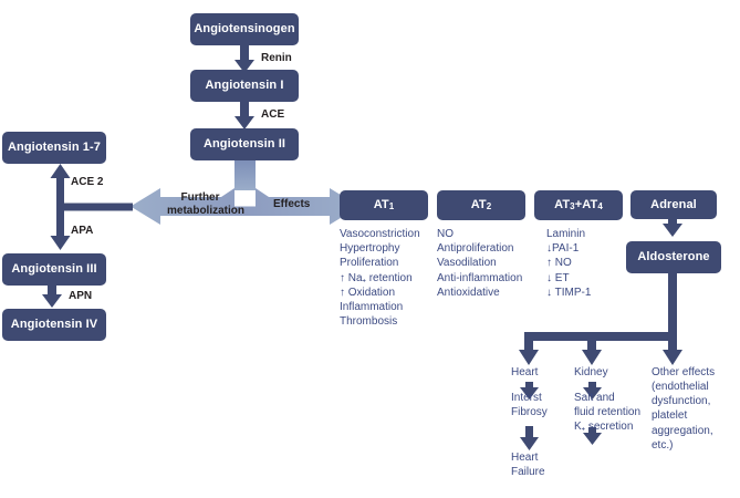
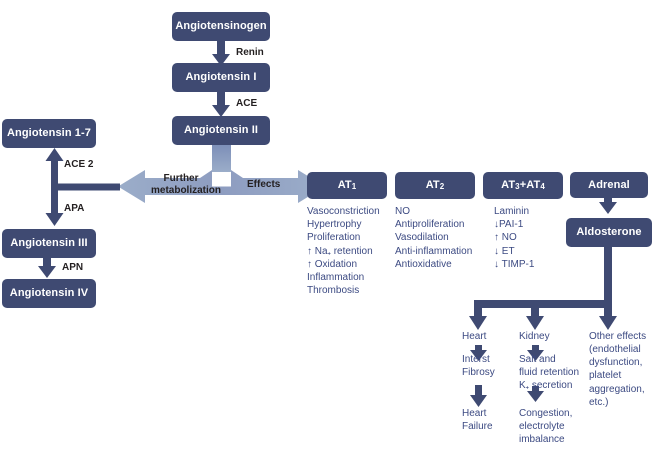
  Angiotensinogen
  Angiotensin I
  Angiotensin II
  Angiotensin 1-7
  Angiotensin III
  Angiotensin IV
  AT
  1
  AT
  2
  AT
  3
  +AT
  4
  Adrenal
  Aldosterone
  Renin
  ACE
  ACE 2
  APA
  APN
  Further
  metabolization
  Effects
  Vasoconstriction
  Hypertrophy
  Proliferation
  ↑ Na₊ retention
  ↑ Oxidation
  Inflammation
  Thrombosis
  NO
  Antiproliferation
  Vasodilation
  Anti-inflammation
  Antioxidative
  Laminin
  ↓PAI-1
  ↑ NO
  ↓ ET
  ↓ TIMP-1
  Heart
  Interst
  Fibrosy
  Heart
  Failure
  Kidney
  Salt and
  fluid retention
  K₊ secretion
+ Congestion,
+ electrolyte
+ imbalance
  Other effects
  (endothelial
  dysfunction,
  platelet
  aggregation,
  etc.)
